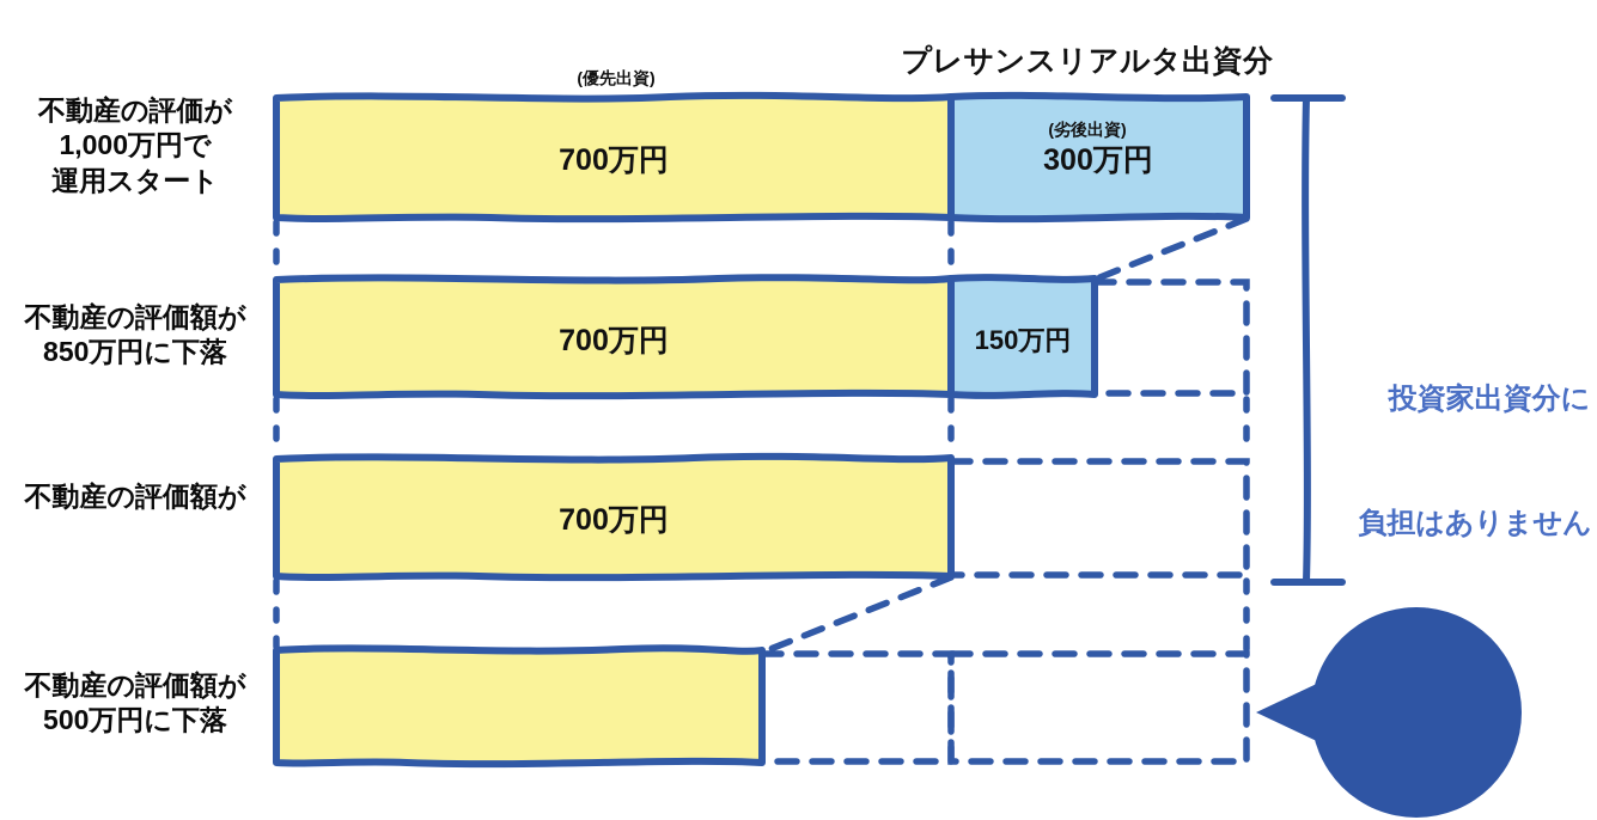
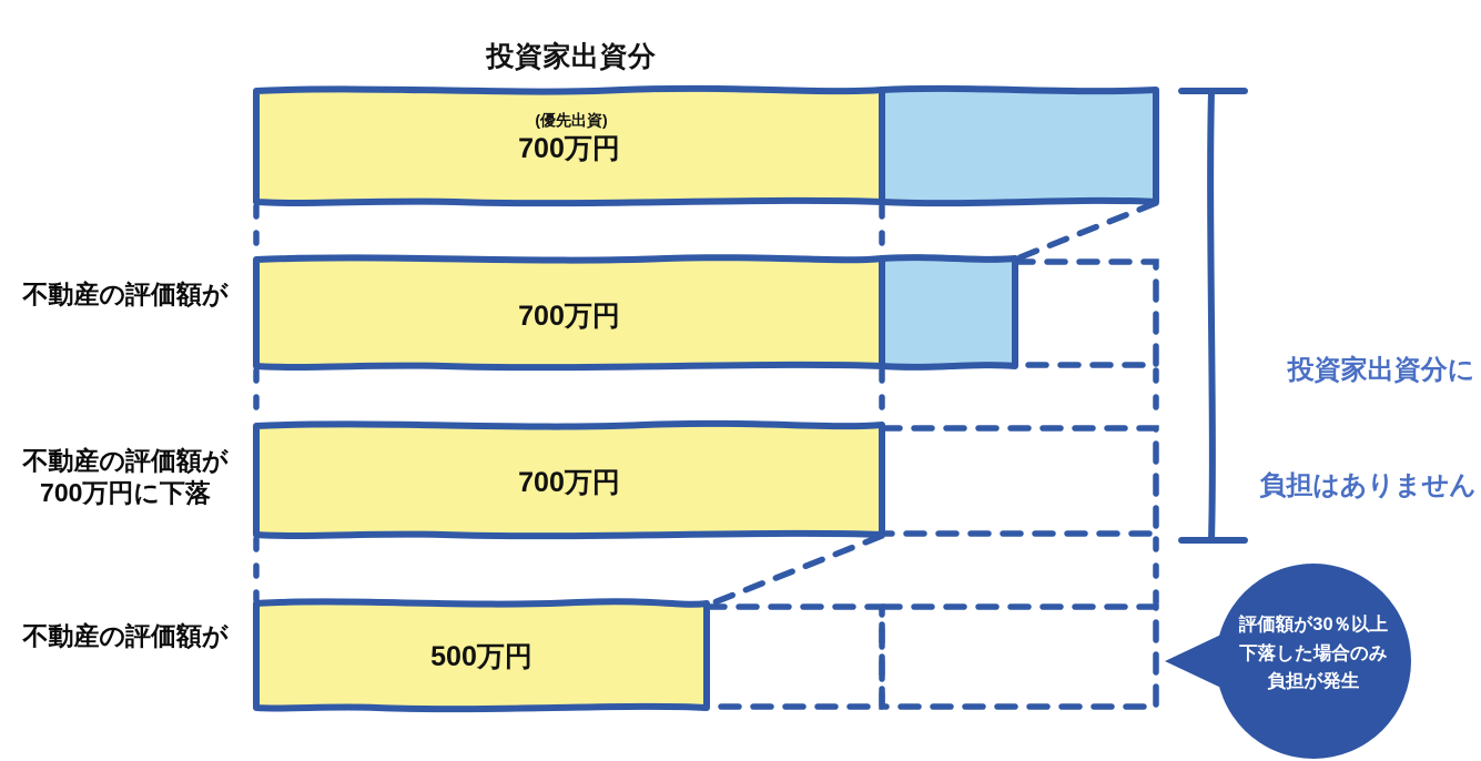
+ 投資家出資分
  (優先出資)
- プレサンスリアルタ出資分
- (劣後出資)
- 不動産の評価が
- 1,000万円で
- 運用スタート
  不動産の評価額が
- 850万円に下落
  不動産の評価額が
+ 700万円に下落
  不動産の評価額が
- 500万円に下落
  700万円
- 300万円
  700万円
- 150万円
  700万円
+ 500万円
  投資家出資分に
  負担はありません
+ 評価額が30％以上
+ 下落した場合のみ
+ 負担が発生
